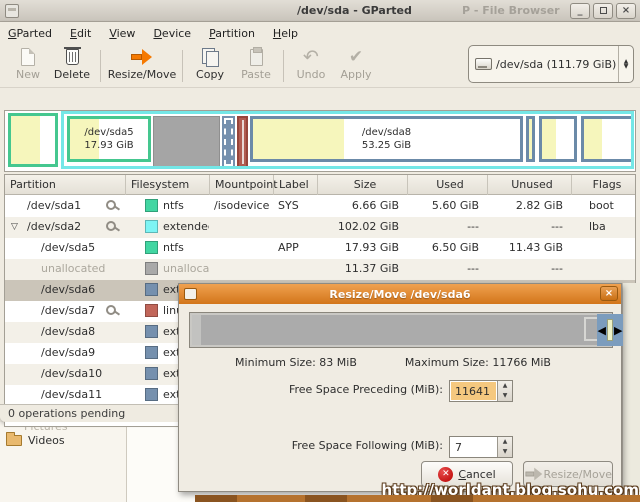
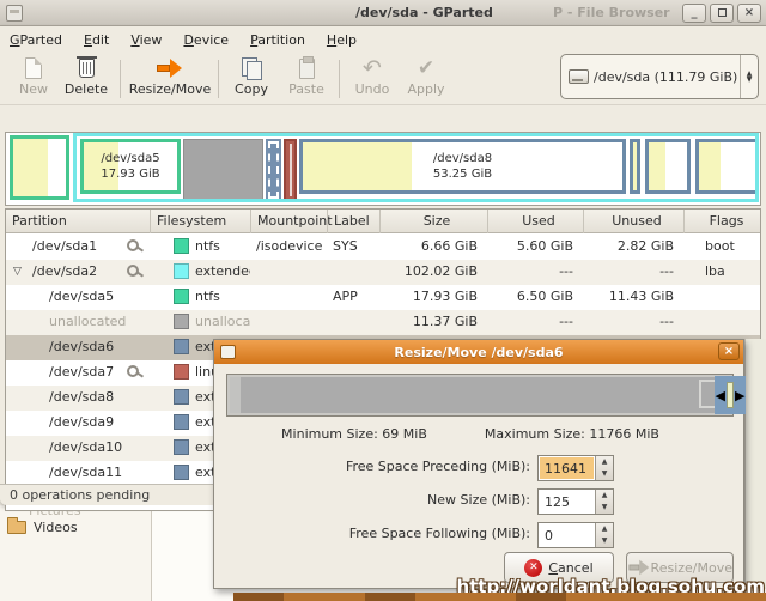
  Videos
  /dev/sda - GParted
  P - File Browser
  _
  ×
  GParted
  Edit
  View
  Device
  Partition
  Help
  New
  Delete
  Resize/Move
  Copy
  Paste
  ↶
  Undo
  ✔
  Apply
  /dev/sda (111.79 GiB)
  /dev/sda5
  17.93 GiB
  /dev/sda8
  53.25 GiB
  Partition
  Filesystem
  Mountpoint
  Label
  Size
  Used
  Unused
  Flags
  /dev/sda1
  ntfs
  /isodevice
  SYS
  6.66 GiB
  5.60 GiB
  2.82 GiB
  boot
  ▽
  /dev/sda2
  extende
  102.02 GiB
  ---
  ---
  lba
  /dev/sda5
  ntfs
  APP
  17.93 GiB
  6.50 GiB
  11.43 GiB
  unallocated
  unalloca
  11.37 GiB
  ---
  ---
  /dev/sda6
  /dev/sda7
  /dev/sda8
  /dev/sda9
  /dev/sda10
  /dev/sda11
  0 operations pending
  Resize/Move /dev/sda6
  ×
  ◀
  ▶
- Minimum Size: 83 MiB
+ Minimum Size: 69 MiB
  Maximum Size: 11766 MiB
  Free Space Preceding (MiB):
  11641
+ New Size (MiB):
+ 125
  Free Space Following (MiB):
- 7
+ 0
  ✕
  Cancel
  Resize/Move
  http://worldant.blog.sohu.com
